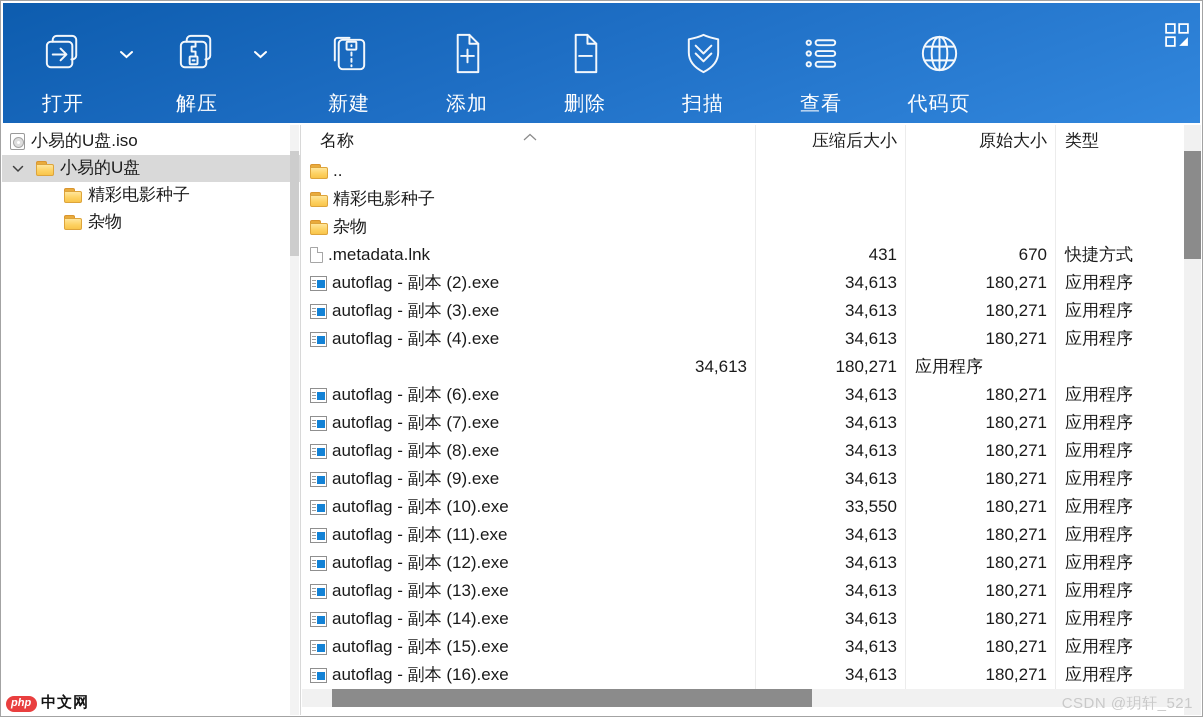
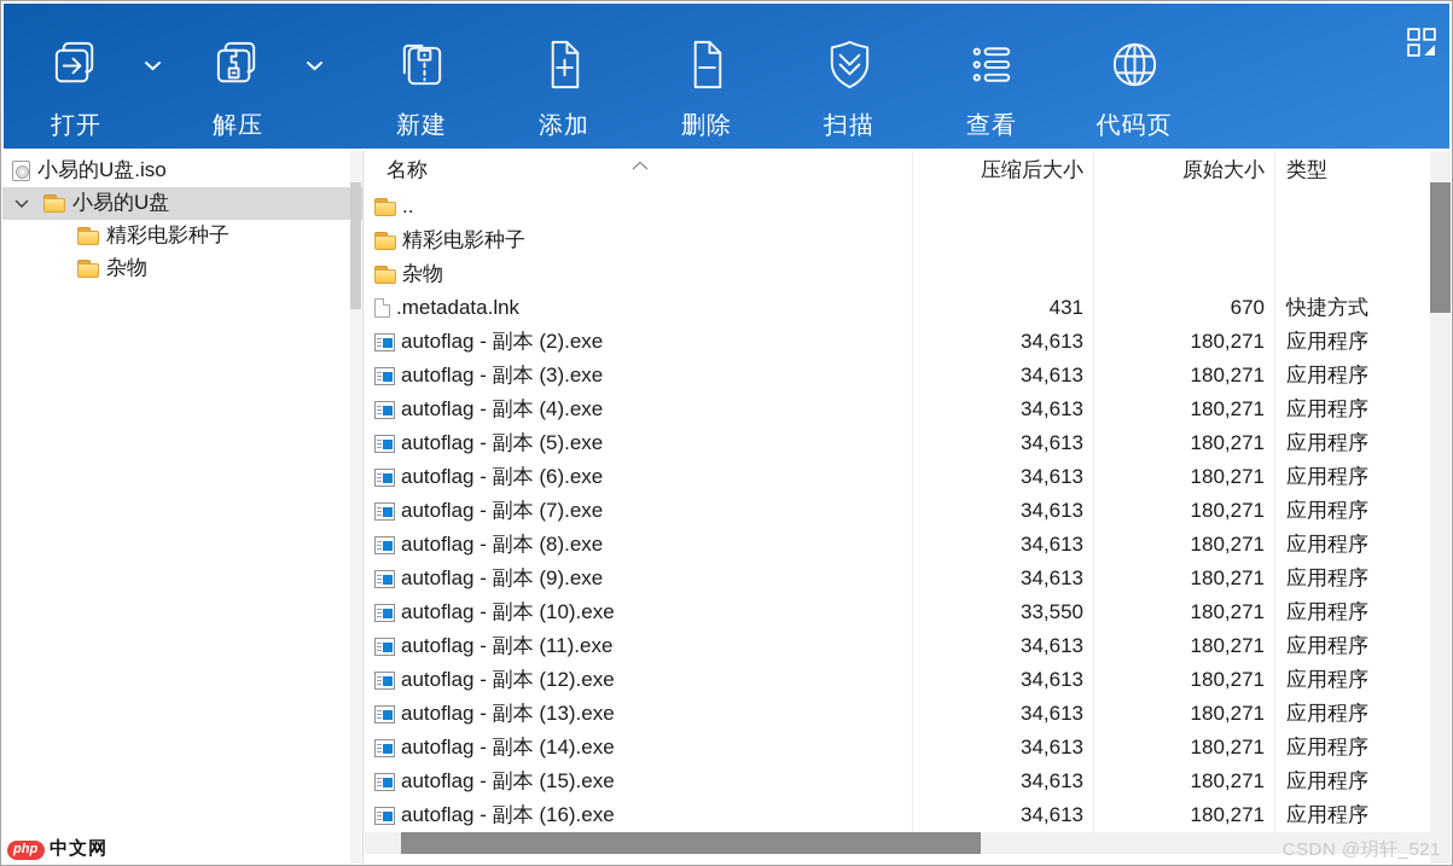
  打开
  解压
  新建
  添加
  删除
  扫描
  查看
  代码页
  小易的U盘.iso
  小易的U盘
  精彩电影种子
  杂物
  名称
  压缩后大小
  原始大小
  类型
  ..
  精彩电影种子
  杂物
  .metadata.lnk
  431
  670
  快捷方式
  autoflag - 副本 (2).exe
  34,613
  180,271
  应用程序
  autoflag - 副本 (3).exe
  34,613
  180,271
  应用程序
  autoflag - 副本 (4).exe
  34,613
  180,271
  应用程序
+ autoflag - 副本 (5).exe
  34,613
  180,271
  应用程序
  autoflag - 副本 (6).exe
  34,613
  180,271
  应用程序
  autoflag - 副本 (7).exe
  34,613
  180,271
  应用程序
  autoflag - 副本 (8).exe
  34,613
  180,271
  应用程序
  autoflag - 副本 (9).exe
  34,613
  180,271
  应用程序
  autoflag - 副本 (10).exe
  33,550
  180,271
  应用程序
  autoflag - 副本 (11).exe
  34,613
  180,271
  应用程序
  autoflag - 副本 (12).exe
  34,613
  180,271
  应用程序
  autoflag - 副本 (13).exe
  34,613
  180,271
  应用程序
  autoflag - 副本 (14).exe
  34,613
  180,271
  应用程序
  autoflag - 副本 (15).exe
  34,613
  180,271
  应用程序
  autoflag - 副本 (16).exe
  34,613
  180,271
  应用程序
  php
  中文网
  CSDN @玥轩_521
